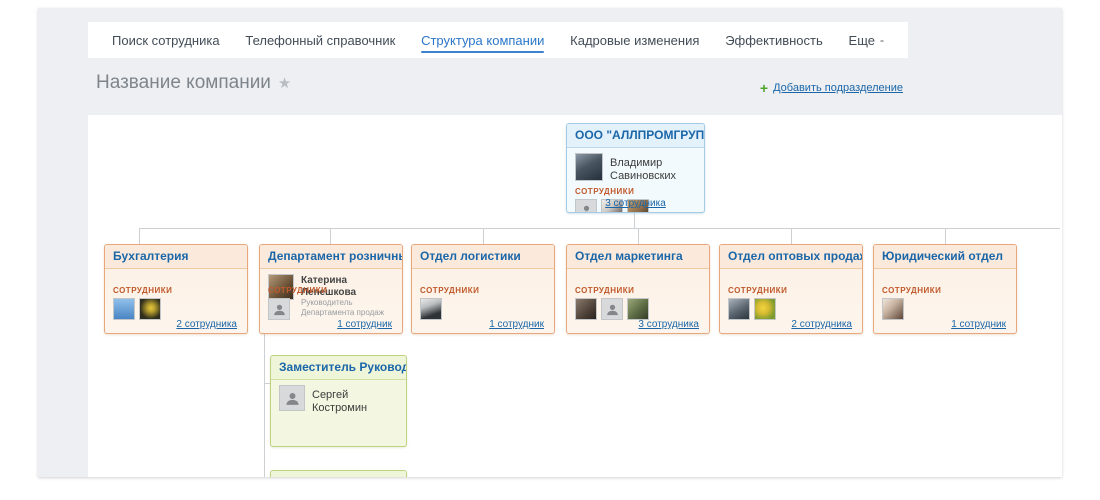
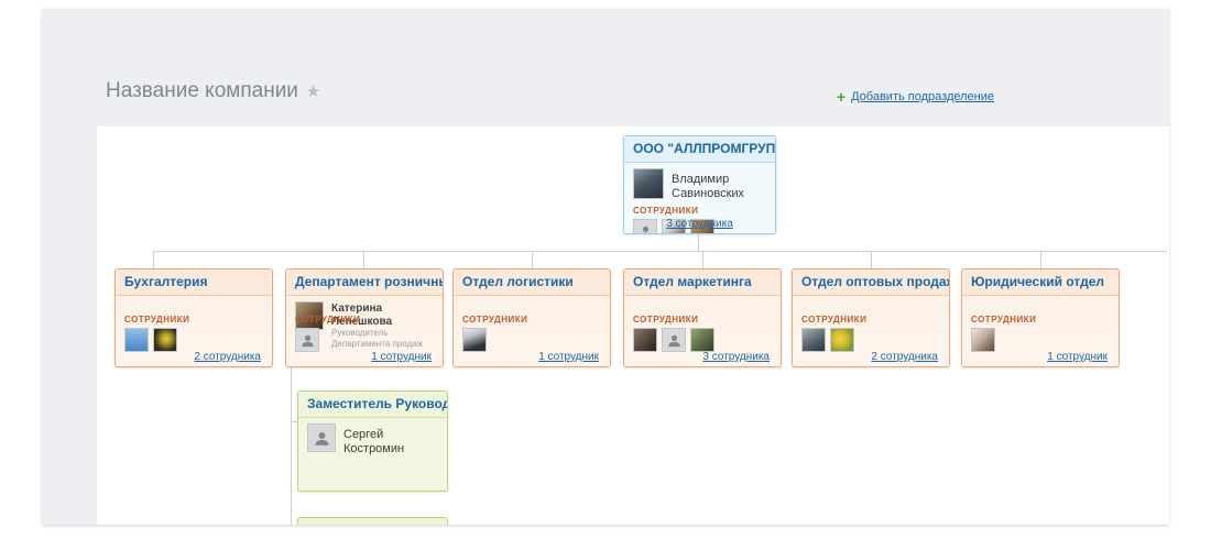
- Поиск сотрудника
- Телефонный справочник
- Структура компании
- Кадровые изменения
- Эффективность
- Еще
- -
  Название компании
  ★
  +
  Добавить подразделение
  ООО "АЛЛПРОМГРУП
  Владимир Савиновских
  СОТРУДНИКИ
  3 сотрудника
  Бухгалтерия
  СОТРУДНИКИ
  2 сотрудника
  Департамент розничн
  Катерина Лепешкова
  Руководитель Департамента продаж
  СОТРУДНИКИ
  1 сотрудник
  Отдел логистики
  СОТРУДНИКИ
  1 сотрудник
  Отдел маркетинга
  СОТРУДНИКИ
  3 сотрудника
  Отдел оптовых прода
  СОТРУДНИКИ
  2 сотрудника
  Юридический отдел
  СОТРУДНИКИ
  1 сотрудник
  Заместитель Руковод
  Сергей Костромин
